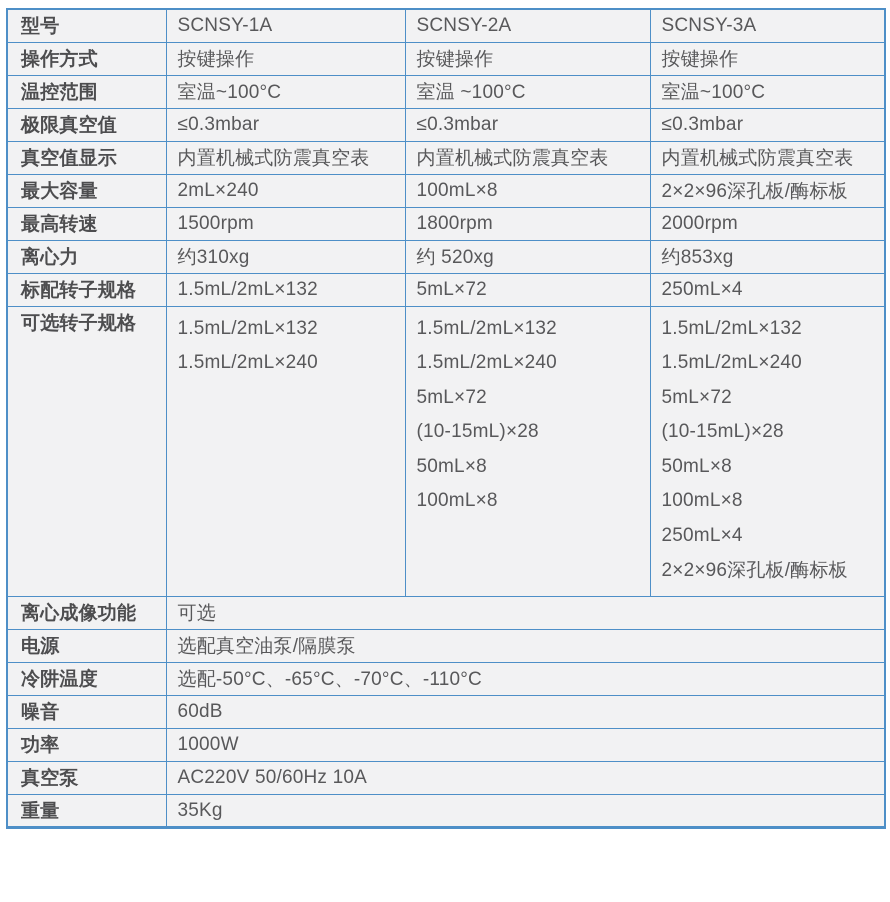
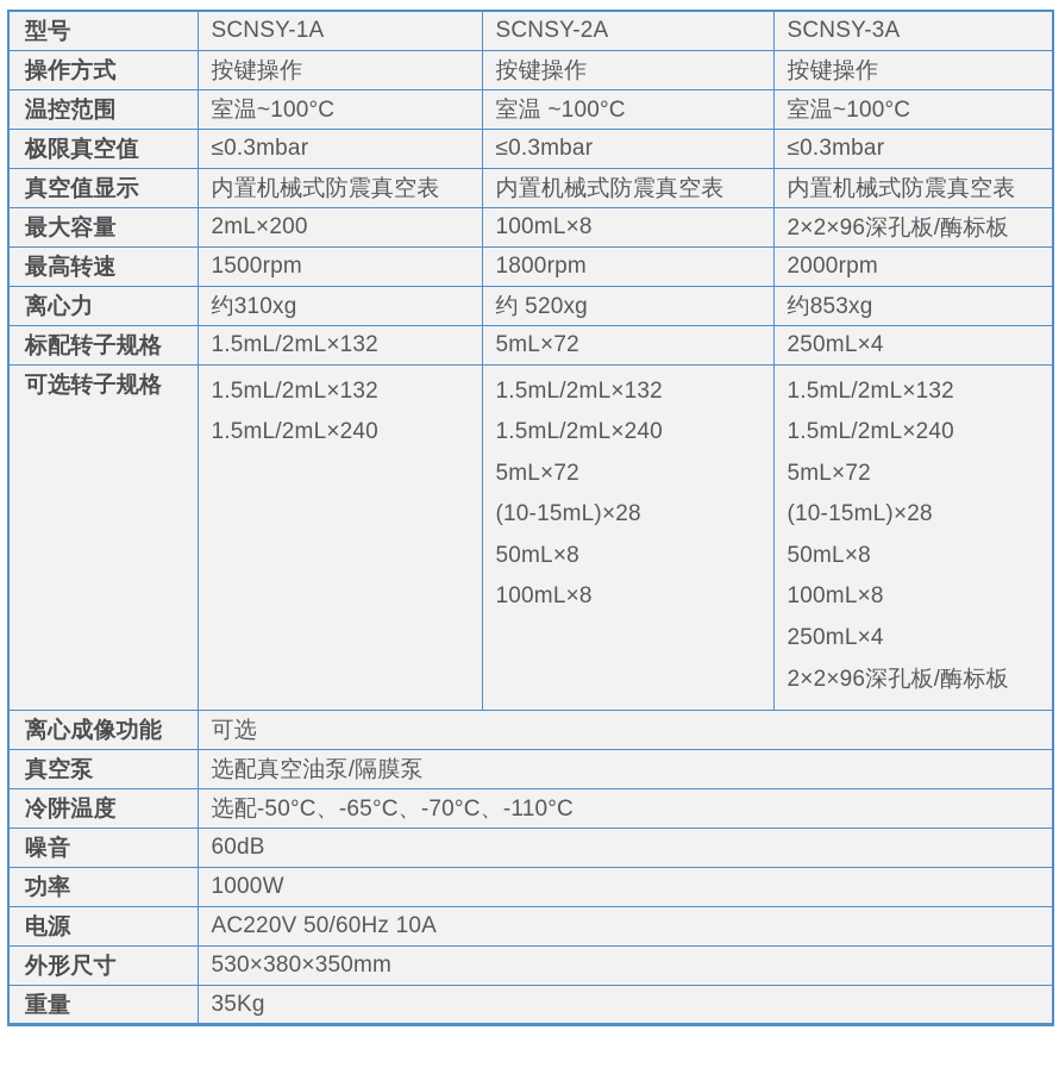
  型号	SCNSY-1A	SCNSY-2A	SCNSY-3A
  操作方式	按键操作	按键操作	按键操作
  温控范围	室温~100°C	室温 ~100°C	室温~100°C
  极限真空值	≤0.3mbar	≤0.3mbar	≤0.3mbar
  真空值显示	内置机械式防震真空表	内置机械式防震真空表	内置机械式防震真空表
- 最大容量	2mL×240	100mL×8	2×2×96深孔板/酶标板
+ 最大容量	2mL×200	100mL×8	2×2×96深孔板/酶标板
  最高转速	1500rpm	1800rpm	2000rpm
  离心力	约310xg	约 520xg	约853xg
  标配转子规格	1.5mL/2mL×132	5mL×72	250mL×4
  可选转子规格	1.5mL/2mL×1321.5mL/2mL×240	1.5mL/2mL×1321.5mL/2mL×2405mL×72(10-15mL)×2850mL×8100mL×8	1.5mL/2mL×1321.5mL/2mL×2405mL×72(10-15mL)×2850mL×8100mL×8250mL×42×2×96深孔板/酶标板
  离心成像功能	可选
- 电源	选配真空油泵/隔膜泵
+ 真空泵	选配真空油泵/隔膜泵
  冷阱温度	选配-50°C、-65°C、-70°C、-110°C
  噪音	60dB
  功率	1000W
- 真空泵	AC220V 50/60Hz 10A
+ 电源	AC220V 50/60Hz 10A
+ 外形尺寸	530×380×350mm
  重量	35Kg
